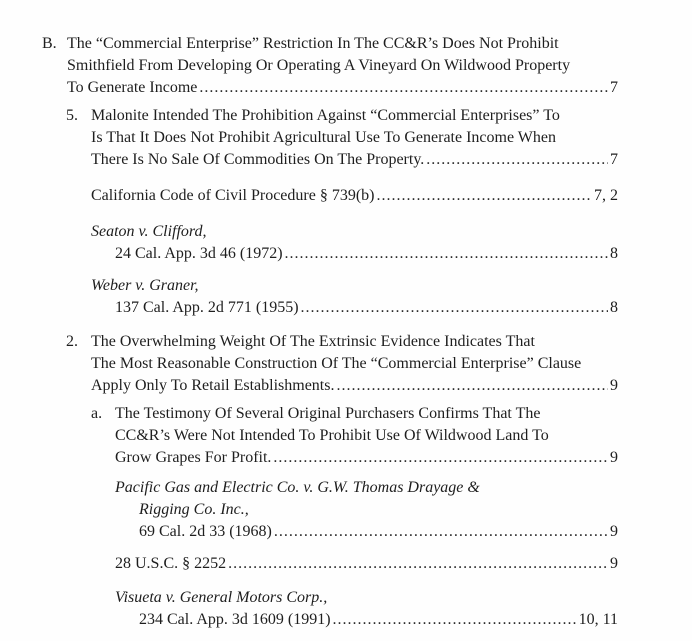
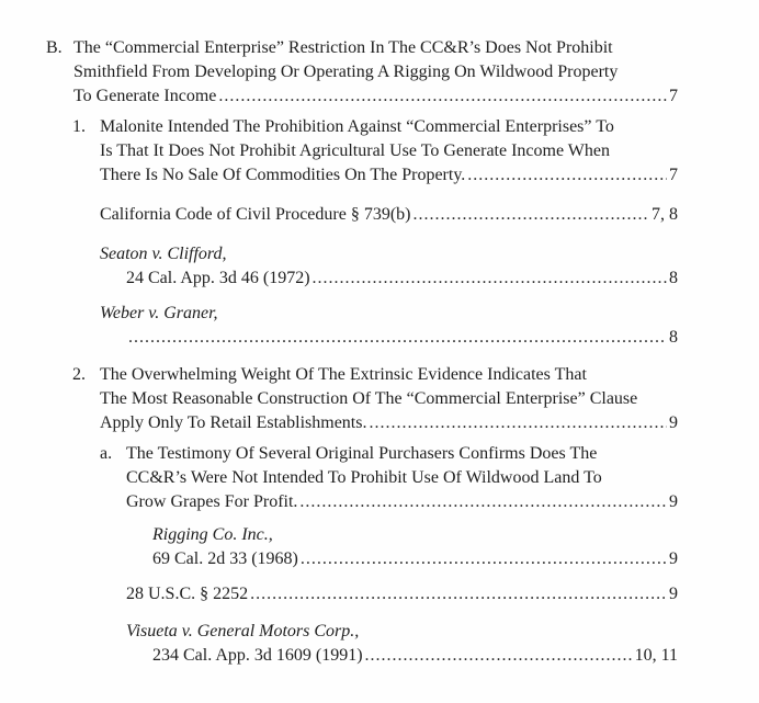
  B.
  The “Commercial Enterprise” Restriction In The CC&R’s Does Not Prohibit
- Smithfield From Developing Or Operating A Vineyard On Wildwood Property
+ Smithfield From Developing Or Operating A Rigging On Wildwood Property
  To Generate Income
  7
- 5.
+ 1.
  Malonite Intended The Prohibition Against “Commercial Enterprises” To
  Is That It Does Not Prohibit Agricultural Use To Generate Income When
  There Is No Sale Of Commodities On The Property.
  7
  California Code of Civil Procedure § 739(b)
- 7, 2
+ 7, 8
  Seaton v. Clifford,
  24 Cal. App. 3d 46 (1972)
  8
  Weber v. Graner,
- 137 Cal. App. 2d 771 (1955)
  8
  2.
  The Overwhelming Weight Of The Extrinsic Evidence Indicates That
  The Most Reasonable Construction Of The “Commercial Enterprise” Clause
  Apply Only To Retail Establishments.
  9
  a.
- The Testimony Of Several Original Purchasers Confirms That The
+ The Testimony Of Several Original Purchasers Confirms Does The
  CC&R’s Were Not Intended To Prohibit Use Of Wildwood Land To
  Grow Grapes For Profit.
  9
- Pacific Gas and Electric Co. v. G.W. Thomas Drayage &
  Rigging Co. Inc.,
  69 Cal. 2d 33 (1968)
  9
  28 U.S.C. § 2252
  9
  Visueta v. General Motors Corp.,
  234 Cal. App. 3d 1609 (1991)
  10, 11
